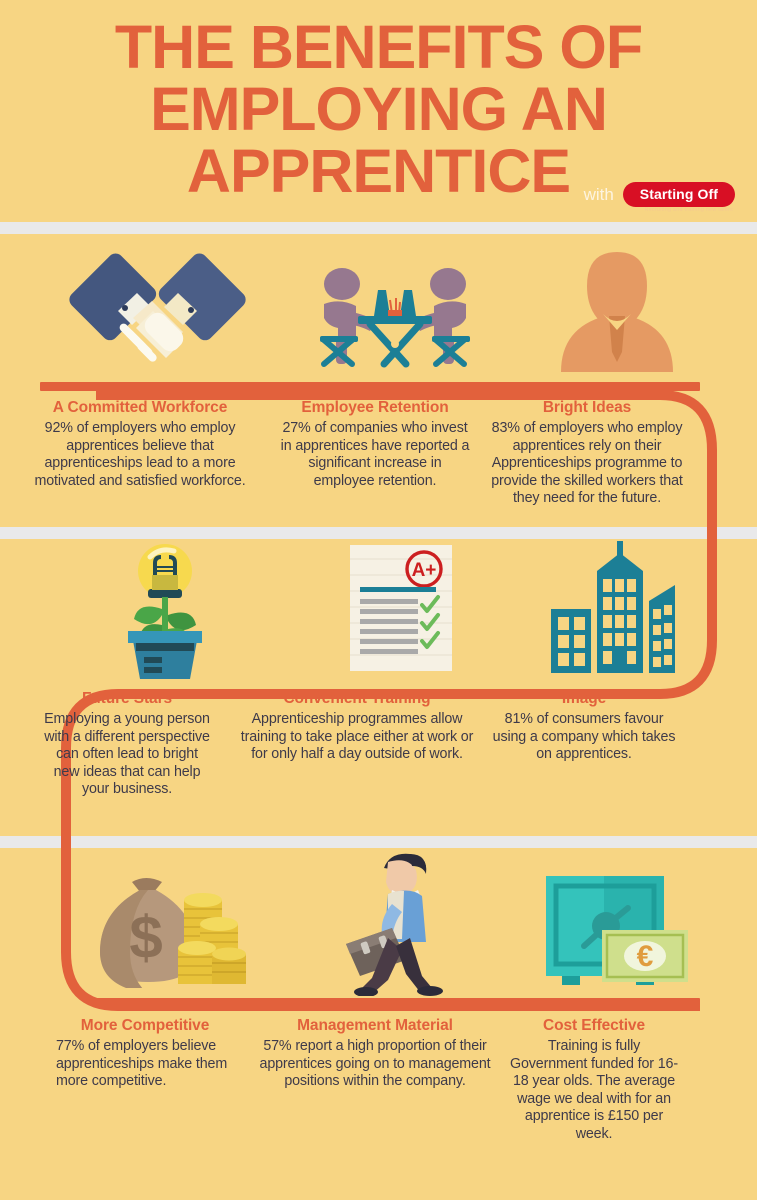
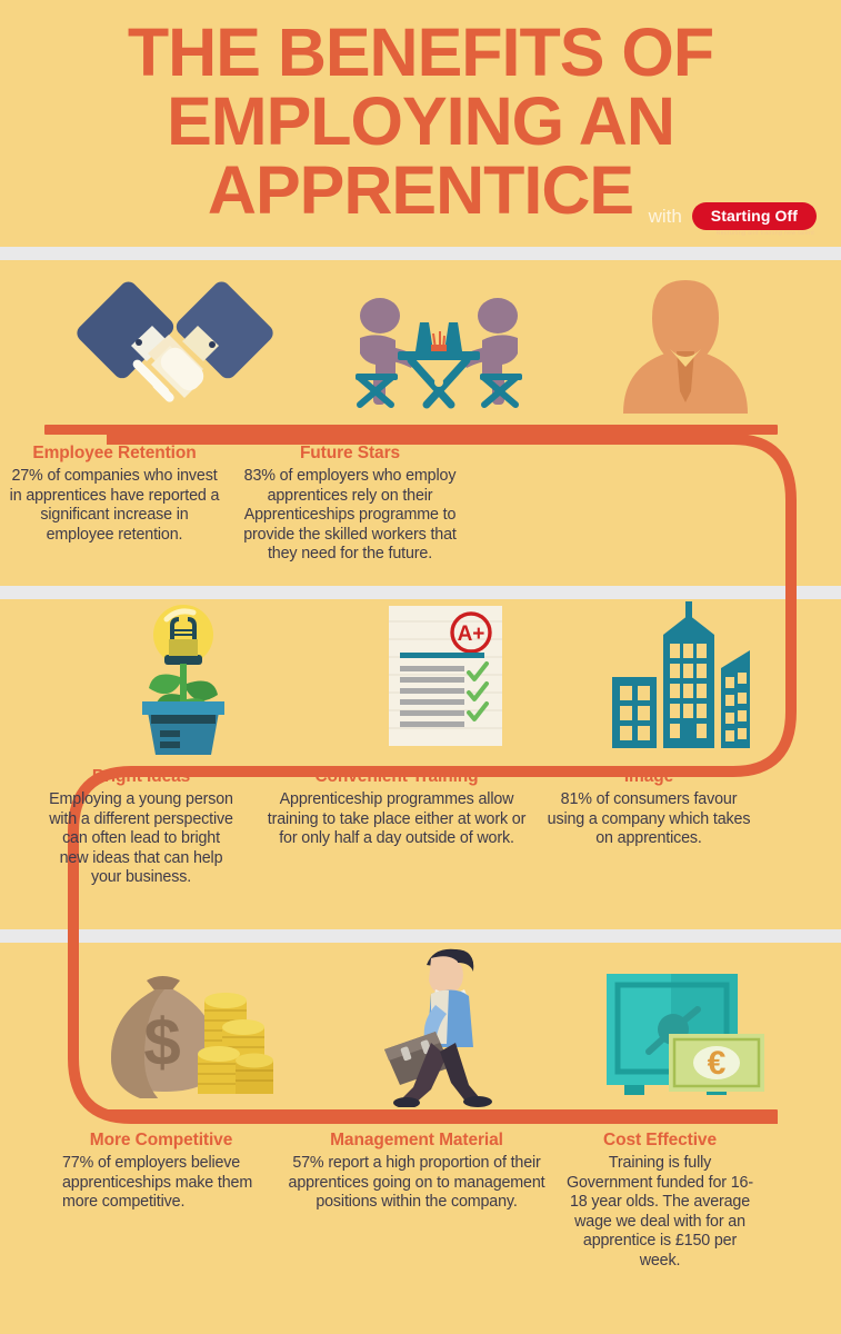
  THE BENEFITS OF
  EMPLOYING AN
  APPRENTICE
  with
  Starting Off
- A Committed Workforce
- 92% of employers who employ apprentices believe that apprenticeships lead to a more motivated and satisfied workforce.
  Employee Retention
  27% of companies who invest in apprentices have reported a significant increase in employee retention.
- Bright Ideas
+ Future Stars
  83% of employers who employ apprentices rely on their Apprenticeships programme to provide the skilled workers that they need for the future.
  A+
- Future Stars
+ Bright Ideas
  Employing a young person with a different perspective can often lead to bright new ideas that can help your business.
  Convenient Training
  Apprenticeship programmes allow training to take place either at work or for only half a day outside of work.
  Image
  81% of consumers favour using a company which takes on apprentices.
  $
  €
  More Competitive
  77% of employers believe apprenticeships make them more competitive.
  Management Material
  57% report a high proportion of their apprentices going on to management positions within the company.
  Cost Effective
  Training is fully Government funded for 16-18 year olds. The average wage we deal with for an apprentice is £150 per week.
